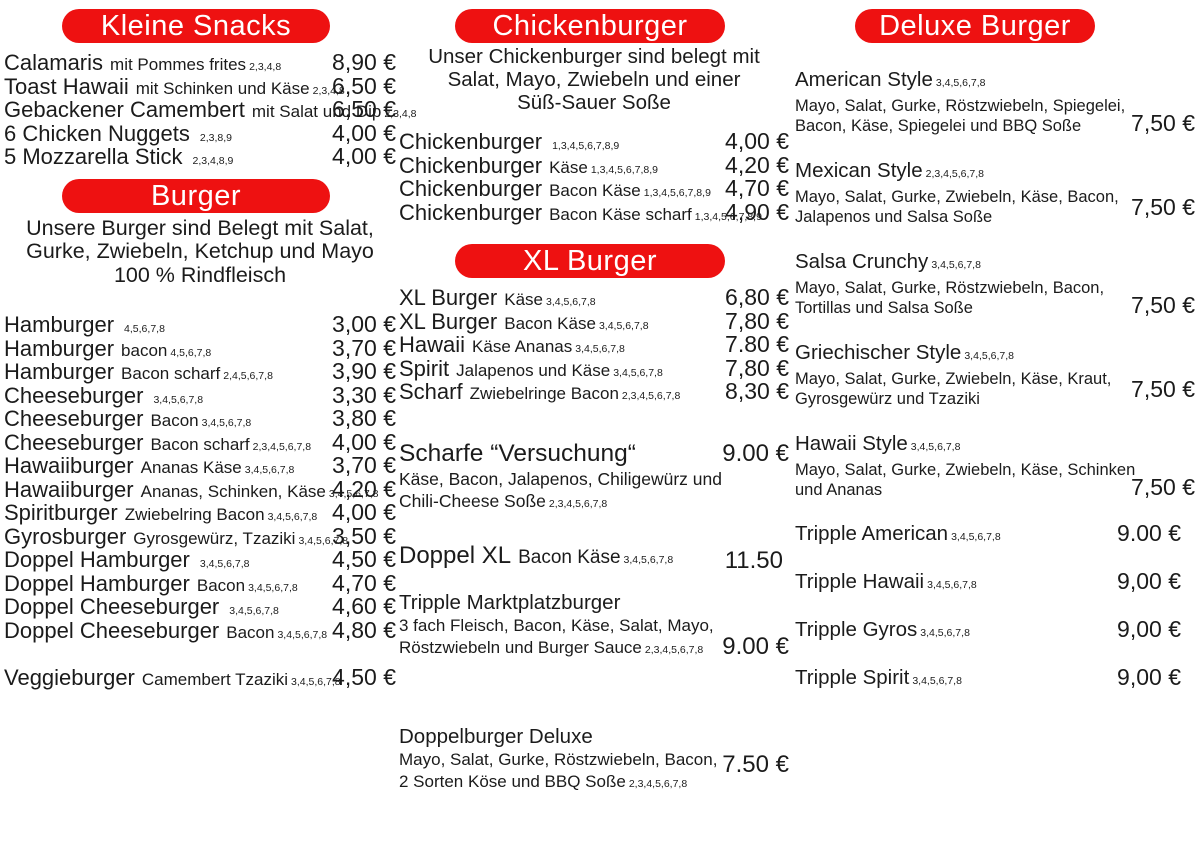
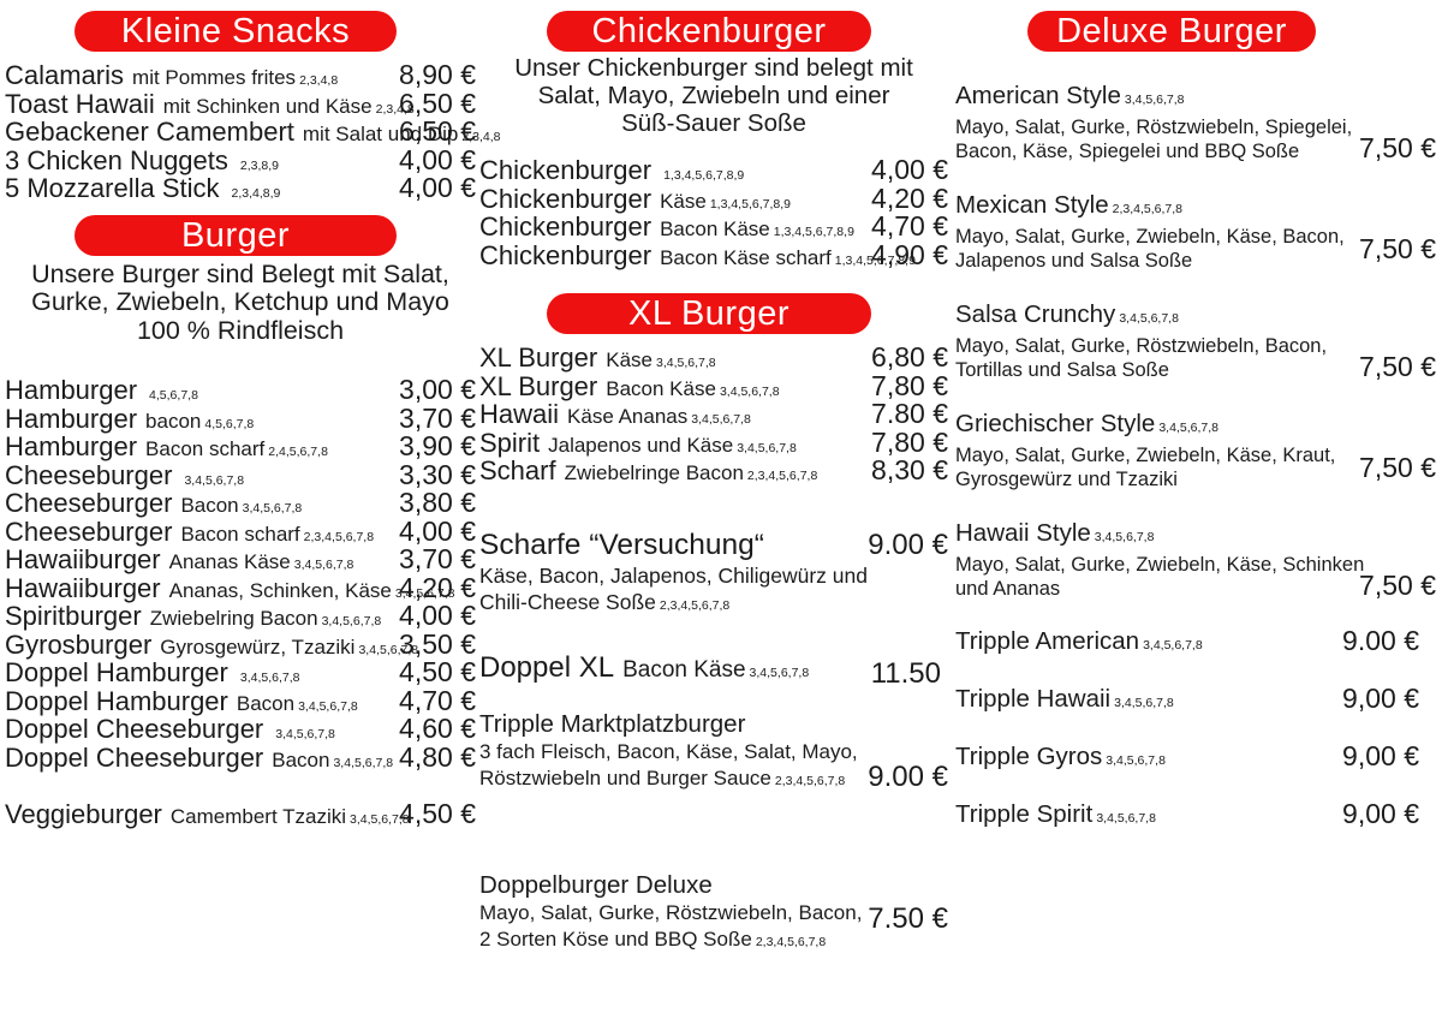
  Kleine Snacks
  Calamaris mit Pommes frites 2,3,4,8
  8,90 €
  Toast Hawaii mit Schinken und Käse 2,3,4,8
  6,50 €
  Gebackener Camembert mit Salat und Dip 2,3,4,8
  6,50 €
- 6 Chicken Nuggets 2,3,8,9
+ 3 Chicken Nuggets 2,3,8,9
  4,00 €
  5 Mozzarella Stick 2,3,4,8,9
  4,00 €
  Burger
  Unsere Burger sind Belegt mit Salat,
  Gurke, Zwiebeln, Ketchup und Mayo
  100 % Rindfleisch
  Hamburger 4,5,6,7,8
  3,00 €
  Hamburger bacon 4,5,6,7,8
  3,70 €
  Hamburger Bacon scharf 2,4,5,6,7,8
  3,90 €
  Cheeseburger 3,4,5,6,7,8
  3,30 €
  Cheeseburger Bacon 3,4,5,6,7,8
  3,80 €
  Cheeseburger Bacon scharf 2,3,4,5,6,7,8
  4,00 €
  Hawaiiburger Ananas Käse 3,4,5,6,7,8
  3,70 €
  Hawaiiburger Ananas, Schinken, Käse 3,4,5,6,7,8
  4,20 €
  Spiritburger Zwiebelring Bacon 3,4,5,6,7,8
  4,00 €
  Gyrosburger Gyrosgewürz, Tzaziki 3,4,5,6,7,8
  3,50 €
  Doppel Hamburger 3,4,5,6,7,8
  4,50 €
  Doppel Hamburger Bacon 3,4,5,6,7,8
  4,70 €
  Doppel Cheeseburger 3,4,5,6,7,8
  4,60 €
  Doppel Cheeseburger Bacon 3,4,5,6,7,8
  4,80 €
  Veggieburger Camembert Tzaziki 3,4,5,6,7,8
  4,50 €
  Chickenburger
  Unser Chickenburger sind belegt mit
  Salat, Mayo, Zwiebeln und einer
  Süß-Sauer Soße
  Chickenburger 1,3,4,5,6,7,8,9
  4,00 €
  Chickenburger Käse 1,3,4,5,6,7,8,9
  4,20 €
  Chickenburger Bacon Käse 1,3,4,5,6,7,8,9
  4,70 €
  Chickenburger Bacon Käse scharf 1,3,4,5,6,7,8,9
  4,90 €
  XL Burger
  XL Burger Käse 3,4,5,6,7,8
  6,80 €
  XL Burger Bacon Käse 3,4,5,6,7,8
  7,80 €
  Hawaii Käse Ananas 3,4,5,6,7,8
  7.80 €
  Spirit Jalapenos und Käse 3,4,5,6,7,8
  7,80 €
  Scharf Zwiebelringe Bacon 2,3,4,5,6,7,8
  8,30 €
  Scharfe “Versuchung“
  9.00 €
  Käse, Bacon, Jalapenos, Chiligewürz und
  Chili-Cheese Soße 2,3,4,5,6,7,8
  Doppel XL Bacon Käse 3,4,5,6,7,8
  11.50
  Tripple Marktplatzburger
  3 fach Fleisch, Bacon, Käse, Salat, Mayo,
  Röstzwiebeln und Burger Sauce 2,3,4,5,6,7,8
  9.00 €
  Doppelburger Deluxe
  Mayo, Salat, Gurke, Röstzwiebeln, Bacon,
  2 Sorten Köse und BBQ Soße 2,3,4,5,6,7,8
  7.50 €
  Deluxe Burger
  American Style 3,4,5,6,7,8
  Mayo, Salat, Gurke, Röstzwiebeln, Spiegelei,
  Bacon, Käse, Spiegelei und BBQ Soße
  7,50 €
  Mexican Style 2,3,4,5,6,7,8
  Mayo, Salat, Gurke, Zwiebeln, Käse, Bacon,
  Jalapenos und Salsa Soße
  7,50 €
  Salsa Crunchy 3,4,5,6,7,8
  Mayo, Salat, Gurke, Röstzwiebeln, Bacon,
  Tortillas und Salsa Soße
  7,50 €
  Griechischer Style 3,4,5,6,7,8
  Mayo, Salat, Gurke, Zwiebeln, Käse, Kraut,
  Gyrosgewürz und Tzaziki
  7,50 €
  Hawaii Style 3,4,5,6,7,8
  Mayo, Salat, Gurke, Zwiebeln, Käse, Schinken
  und Ananas
  7,50 €
  Tripple American 3,4,5,6,7,8
  9.00 €
  Tripple Hawaii 3,4,5,6,7,8
  9,00 €
  Tripple Gyros 3,4,5,6,7,8
  9,00 €
  Tripple Spirit 3,4,5,6,7,8
  9,00 €
